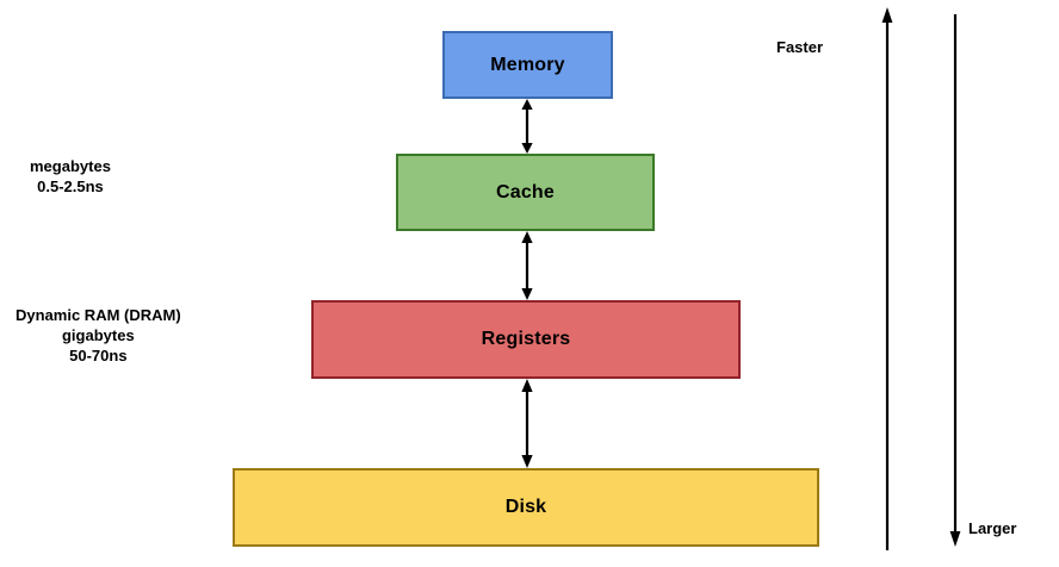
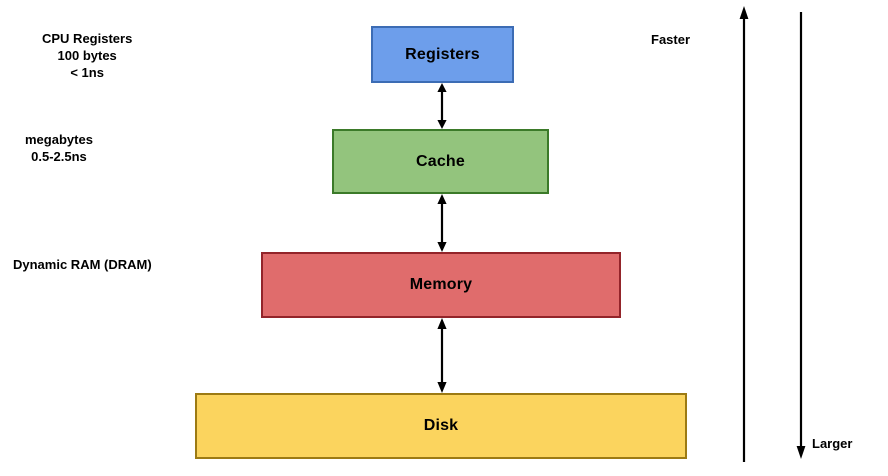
+ CPU Registers
+ 100 bytes
+ < 1ns
  megabytes
  0.5-2.5ns
  Dynamic RAM (DRAM)
- gigabytes
- 50-70ns
- Memory
+ Registers
  Cache
- Registers
+ Memory
  Disk
  Faster
  Larger
